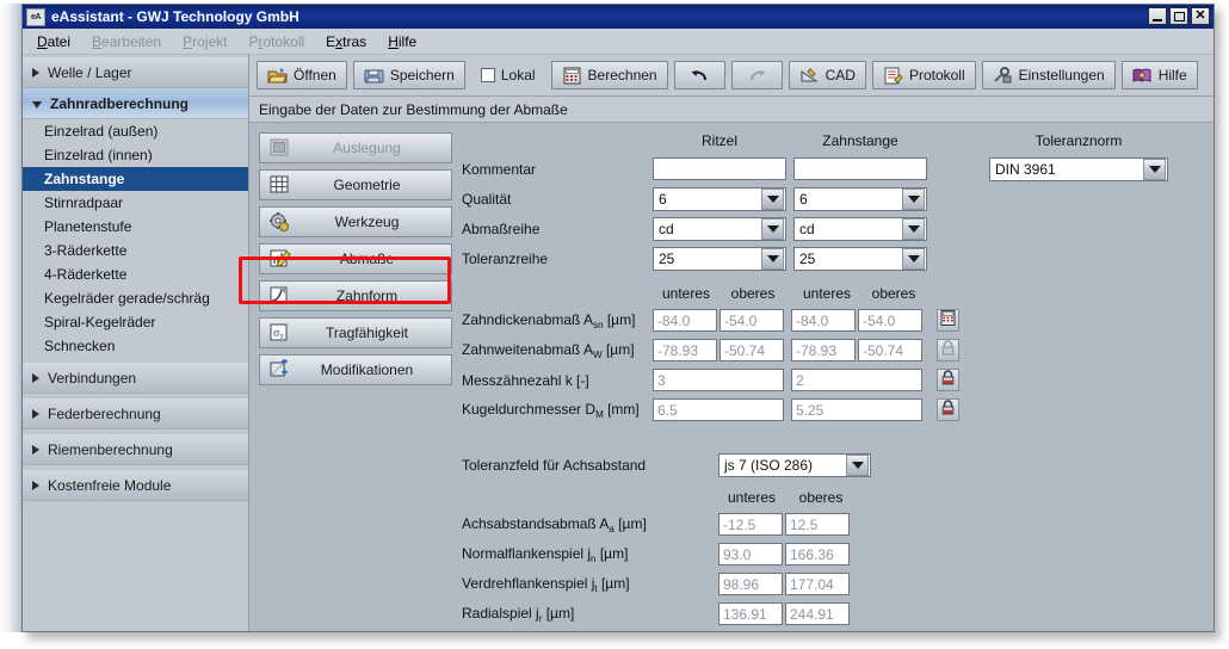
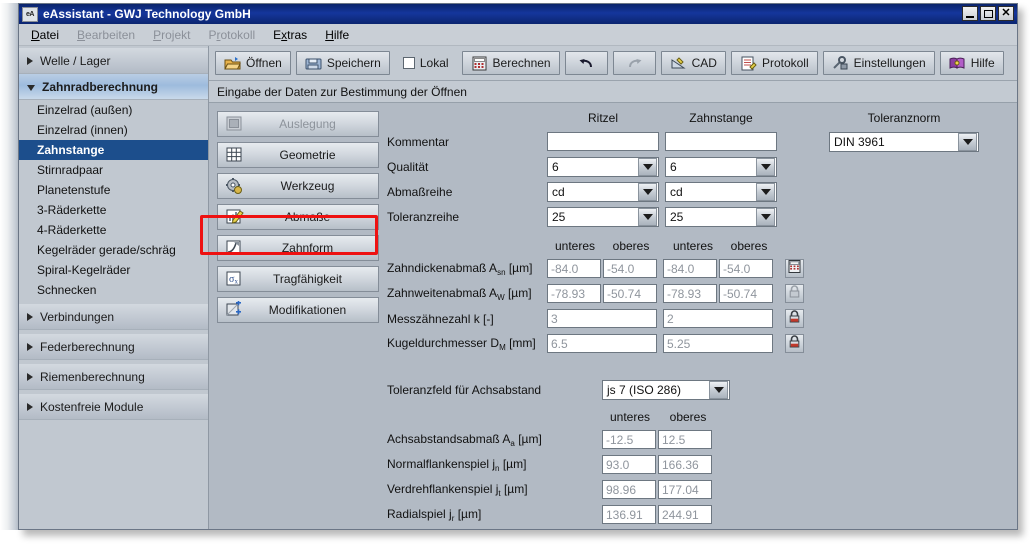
  eAssistant - GWJ Technology GmbH
  ✕
  Datei
  Bearbeiten
  Projekt
  Protokoll
  Extras
  Hilfe
  Welle / Lager
  Zahnradberechnung
  Einzelrad (außen)
  Einzelrad (innen)
  Zahnstange
  Stirnradpaar
  Planetenstufe
  3-Räderkette
  4-Räderkette
  Kegelräder gerade/schräg
  Spiral-Kegelräder
  Schnecken
  Verbindungen
  Federberechnung
  Riemenberechnung
  Kostenfreie Module
  Öffnen
  Speichern
  Lokal
  Berechnen
  CAD
  Protokoll
  Einstellungen
  Hilfe
- Eingabe der Daten zur Bestimmung der Abmaße
+ Eingabe der Daten zur Bestimmung der Öffnen
  Auslegung
  Geometrie
  Werkzeug
  Abmaße
  Zahnform
  σ
  x
  Tragfähigkeit
  Modifikationen
  Ritzel
  Zahnstange
  Toleranznorm
  Kommentar
  DIN 3961
  Qualität
  6
  6
  Abmaßreihe
  cd
  cd
  Toleranzreihe
  25
  25
  unteres
  oberes
  unteres
  oberes
  Zahndickenabmaß Asn [µm]
  -84.0
  -54.0
  -84.0
  -54.0
  Zahnweitenabmaß AW [µm]
  -78.93
  -50.74
  -78.93
  -50.74
  Messzähnezahl k [-]
  3
  2
  Kugeldurchmesser DM [mm]
  6.5
  5.25
  Toleranzfeld für Achsabstand
  js 7 (ISO 286)
  unteres
  oberes
  Achsabstandsabmaß Aa [µm]
  -12.5
  12.5
  Normalflankenspiel jn [µm]
  93.0
  166.36
  Verdrehflankenspiel jt [µm]
  98.96
  177.04
  Radialspiel jr [µm]
  136.91
  244.91
